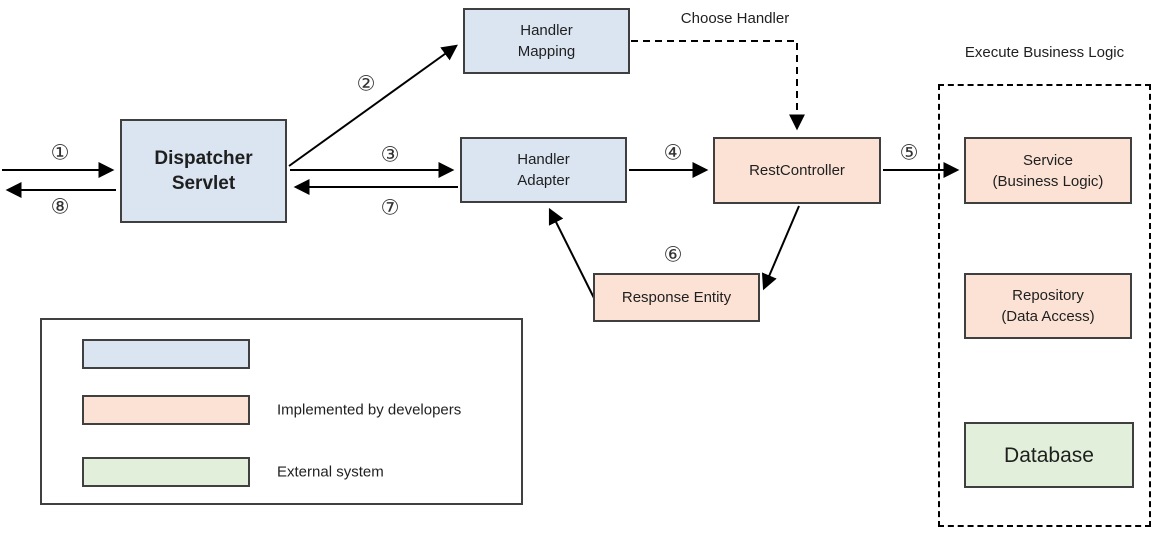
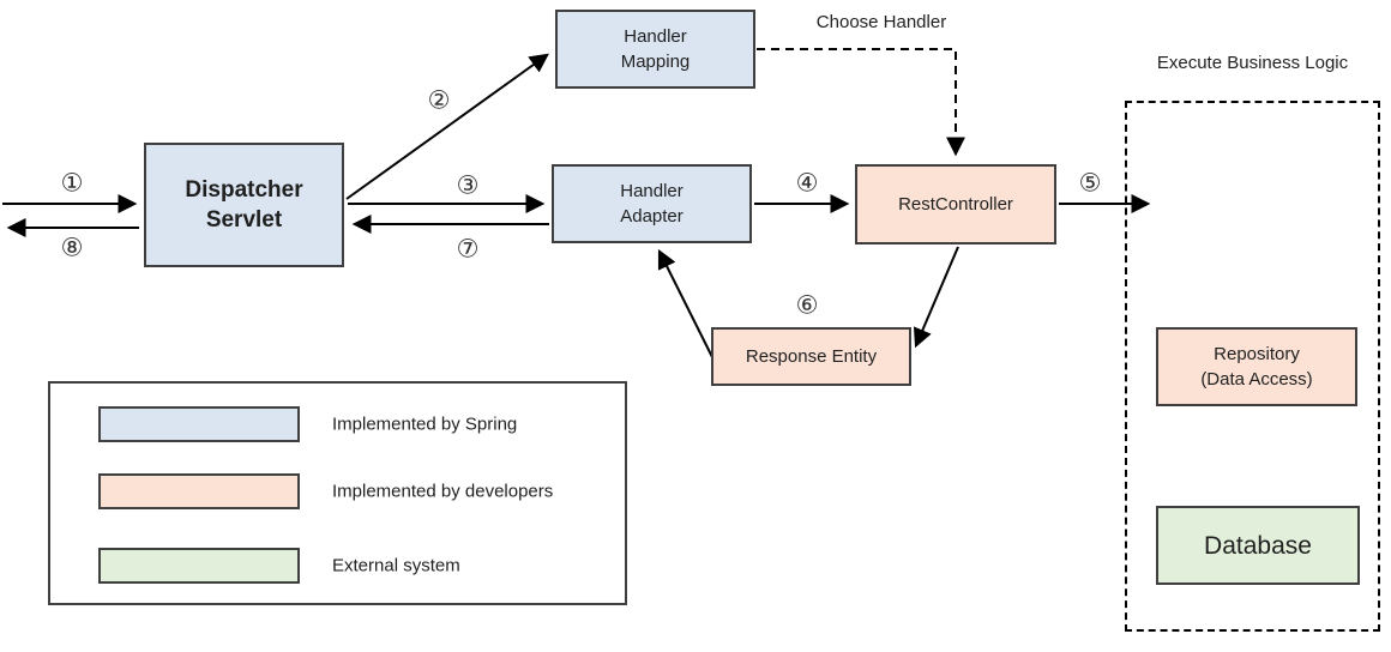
  Dispatcher
  Servlet
  Handler
  Mapping
  Handler
  Adapter
  RestController
  Response Entity
  Execute Business Logic
- Service
- (Business Logic)
  Repository
  (Data Access)
  Database
  Choose Handler
  ①
  ②
  ③
  ④
  ⑤
  ⑥
  ⑦
  ⑧
+ Implemented by Spring
  Implemented by developers
  External system
